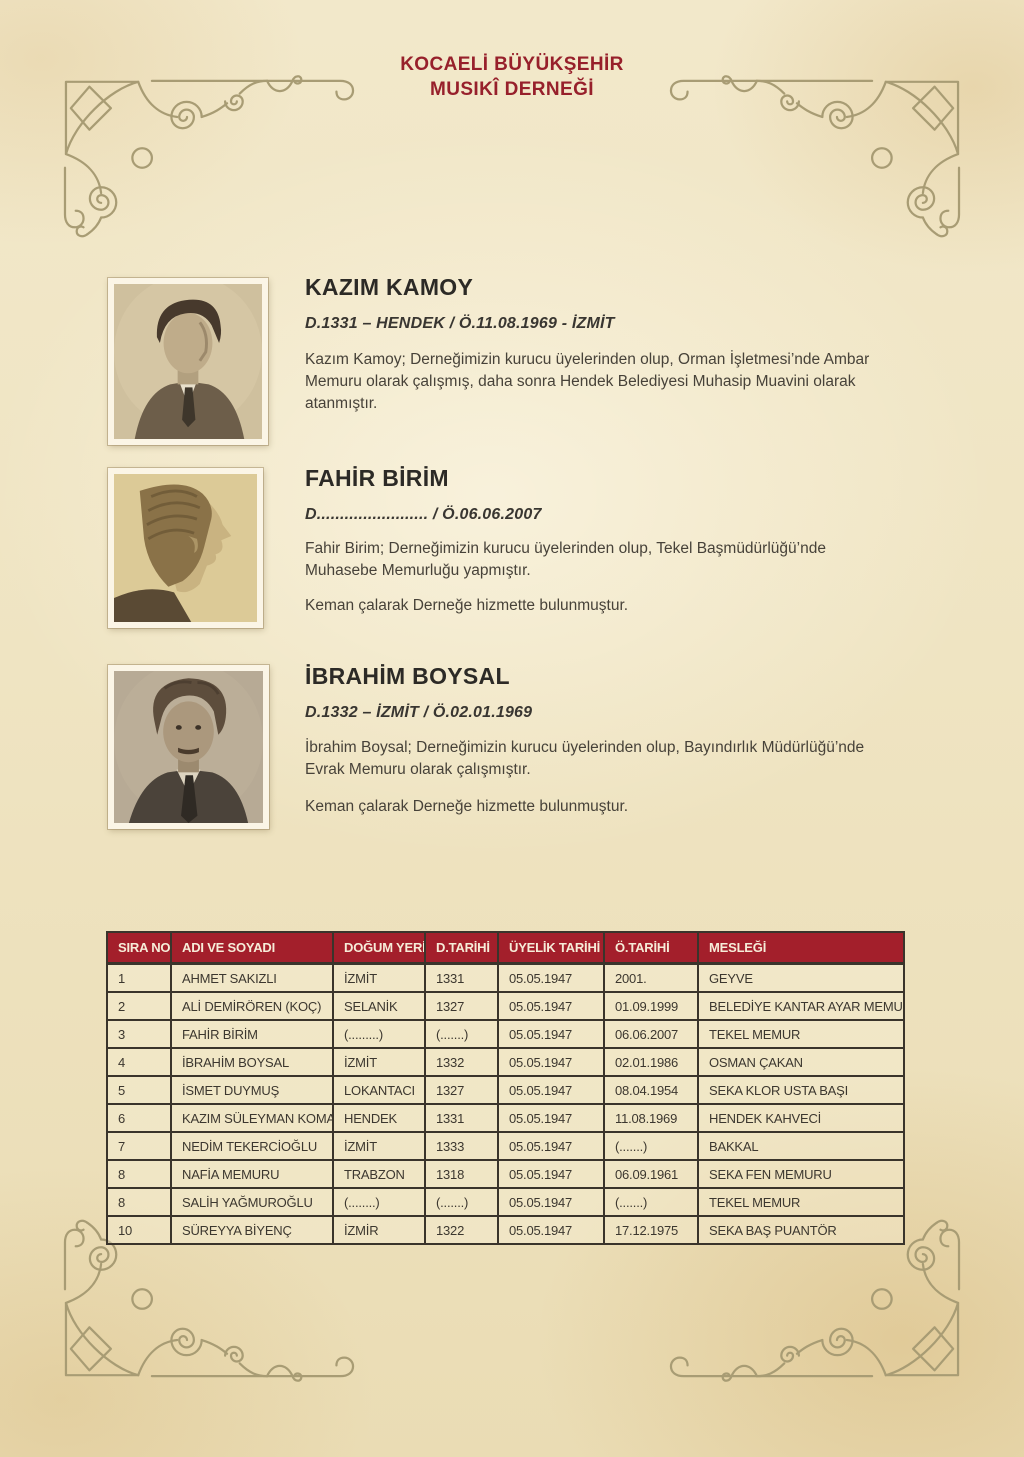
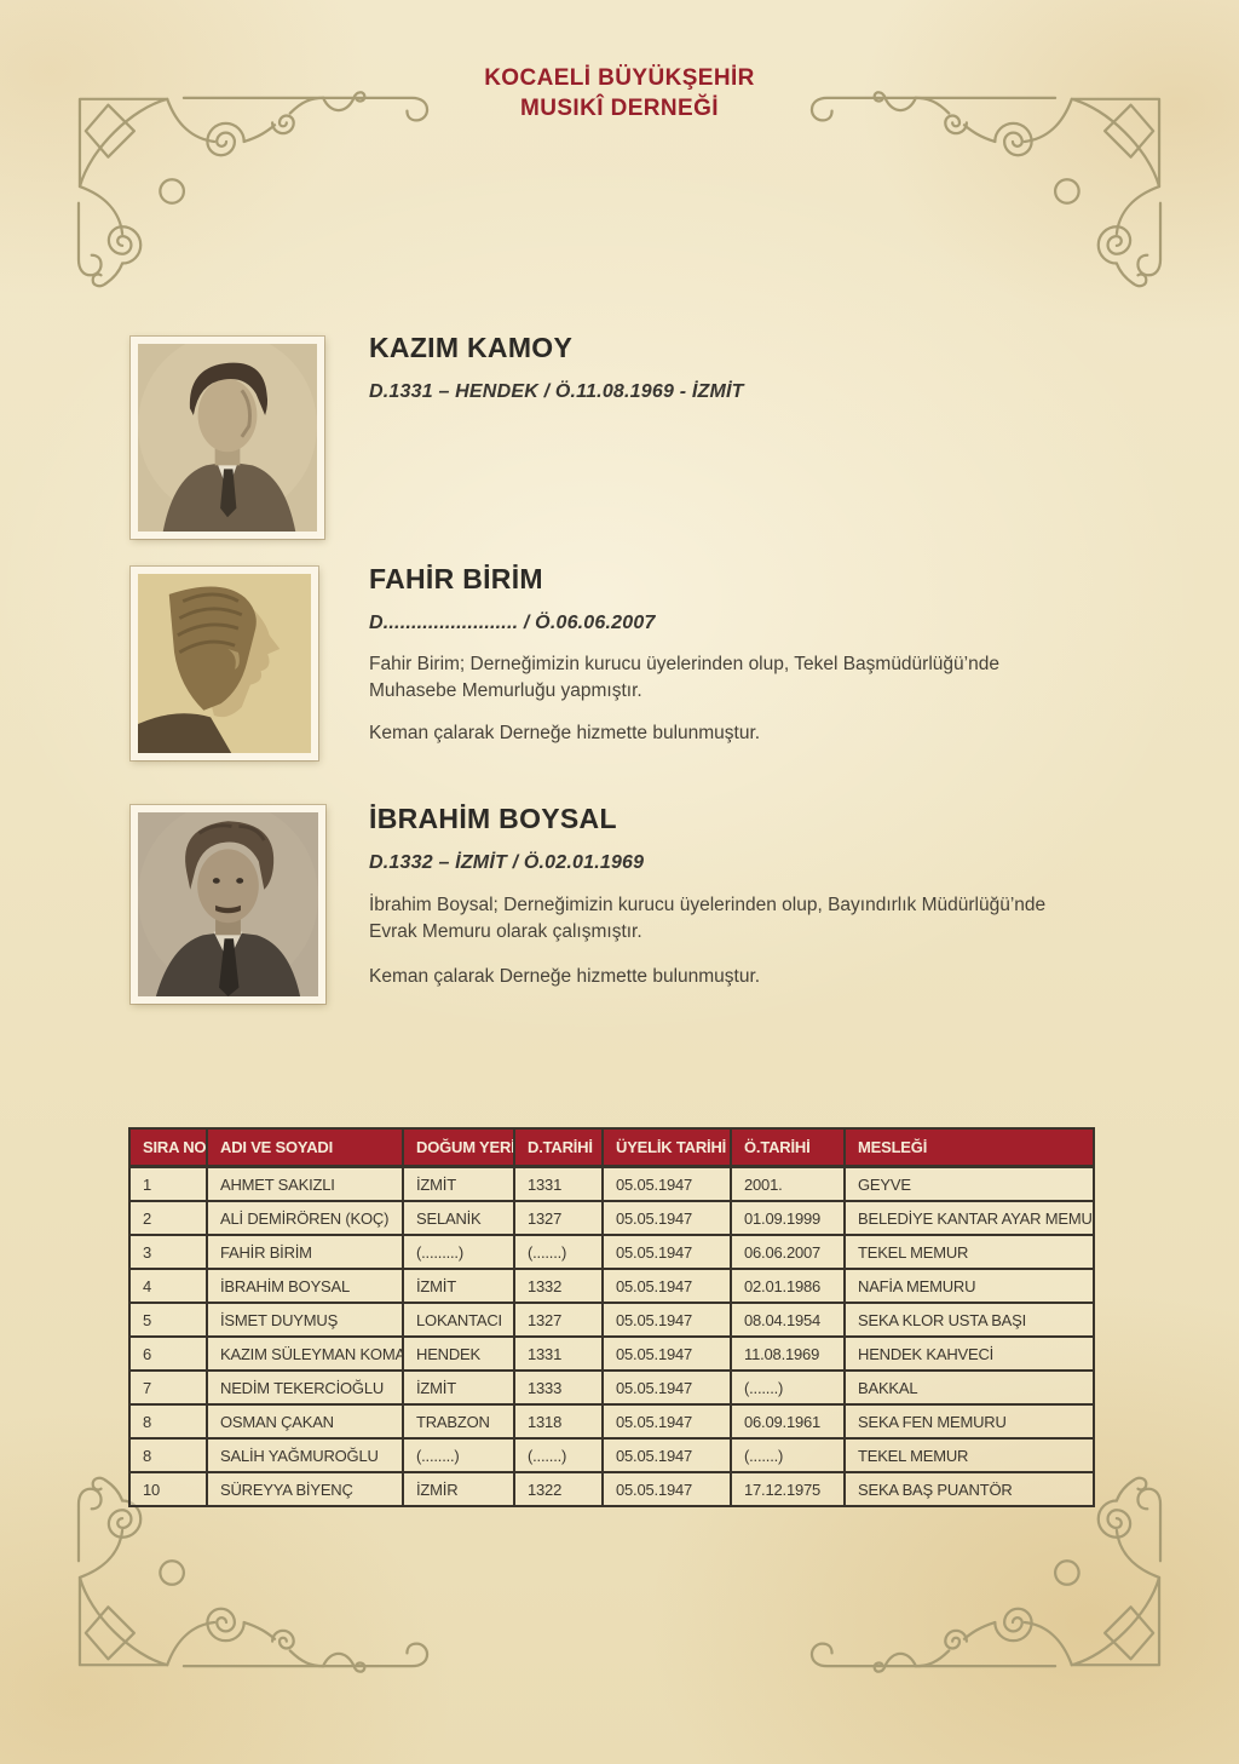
  KOCAELİ BÜYÜKŞEHİR
  MUSIKÎ DERNEĞİ
  KAZIM KAMOY
  D.1331 – HENDEK / Ö.11.08.1969 - İZMİT
- Kazım Kamoy; Derneğimizin kurucu üyelerinden olup, Orman İşletmesi’nde Ambar Memuru olarak çalışmış, daha sonra Hendek Belediyesi Muhasip Muavini olarak atanmıştır.
  FAHİR BİRİM
  D........................ / Ö.06.06.2007
  Fahir Birim; Derneğimizin kurucu üyelerinden olup, Tekel Başmüdürlüğü’nde Muhasebe Memurluğu yapmıştır.
  Keman çalarak Derneğe hizmette bulunmuştur.
  İBRAHİM BOYSAL
  D.1332 – İZMİT / Ö.02.01.1969
  İbrahim Boysal; Derneğimizin kurucu üyelerinden olup, Bayındırlık Müdürlüğü’nde Evrak Memuru olarak çalışmıştır.
  Keman çalarak Derneğe hizmette bulunmuştur.
  SIRA NO	ADI VE SOYADI	DOĞUM YERİ	D.TARİHİ	ÜYELİK TARİHİ	Ö.TARİHİ	MESLEĞİ
  1	AHMET SAKIZLI	İZMİT	1331	05.05.1947	2001.	GEYVE
  2	ALİ DEMİRÖREN (KOÇ)	SELANİK	1327	05.05.1947	01.09.1999	BELEDİYE KANTAR AYAR MEMU
  3	FAHİR BİRİM	(.........)	(.......)	05.05.1947	06.06.2007	TEKEL MEMUR
- 4	İBRAHİM BOYSAL	İZMİT	1332	05.05.1947	02.01.1986	OSMAN ÇAKAN
+ 4	İBRAHİM BOYSAL	İZMİT	1332	05.05.1947	02.01.1986	NAFİA MEMURU
  5	İSMET DUYMUŞ	LOKANTACI	1327	05.05.1947	08.04.1954	SEKA KLOR USTA BAŞI
  6	KAZIM SÜLEYMAN KOMA	HENDEK	1331	05.05.1947	11.08.1969	HENDEK KAHVECİ
  7	NEDİM TEKERCİOĞLU	İZMİT	1333	05.05.1947	(.......)	BAKKAL
- 8	NAFİA MEMURU	TRABZON	1318	05.05.1947	06.09.1961	SEKA FEN MEMURU
+ 8	OSMAN ÇAKAN	TRABZON	1318	05.05.1947	06.09.1961	SEKA FEN MEMURU
  8	SALİH YAĞMUROĞLU	(........)	(.......)	05.05.1947	(.......)	TEKEL MEMUR
  10	SÜREYYA BİYENÇ	İZMİR	1322	05.05.1947	17.12.1975	SEKA BAŞ PUANTÖR
